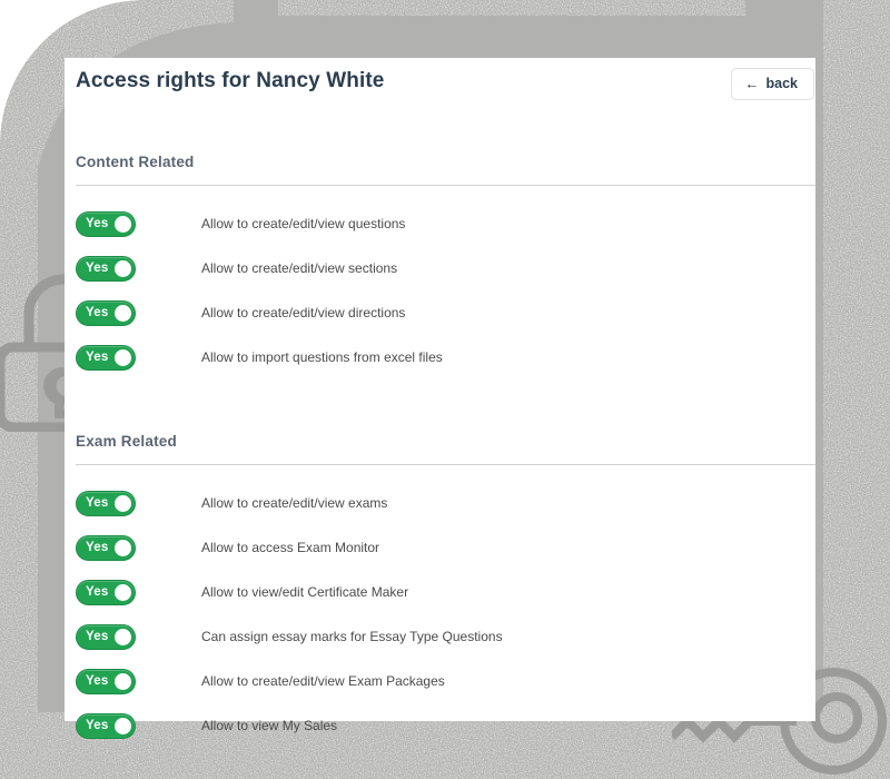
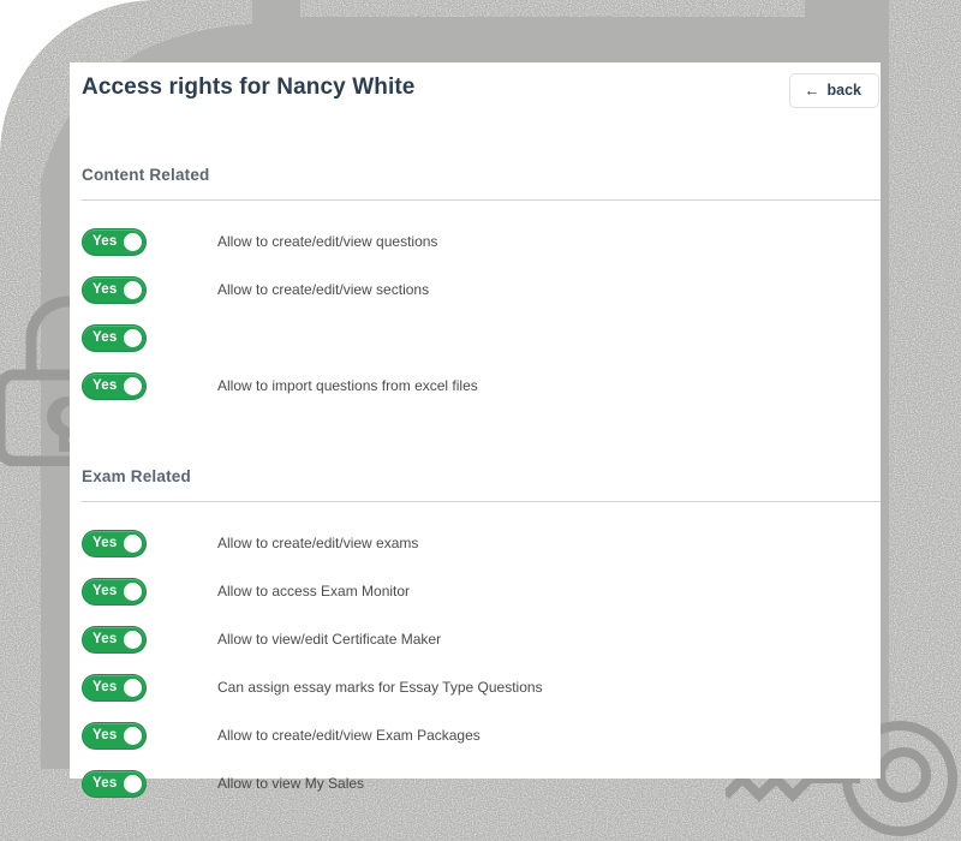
  Access rights for Nancy White
  ←
  back
  Content Related
  Yes
  Allow to create/edit/view questions
  Yes
  Allow to create/edit/view sections
  Yes
- Allow to create/edit/view directions
  Yes
  Allow to import questions from excel files
  Exam Related
  Yes
  Allow to create/edit/view exams
  Yes
  Allow to access Exam Monitor
  Yes
  Allow to view/edit Certificate Maker
  Yes
  Can assign essay marks for Essay Type Questions
  Yes
  Allow to create/edit/view Exam Packages
  Yes
  Allow to view My Sales
